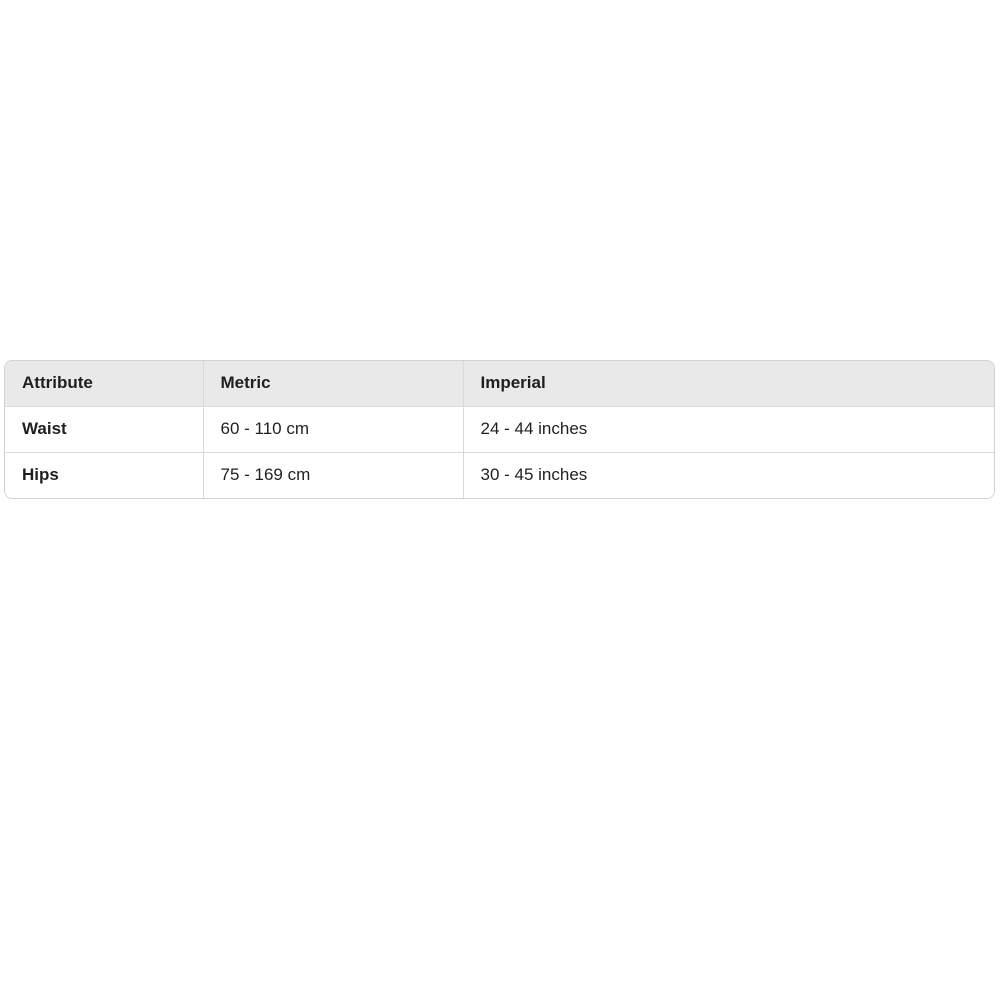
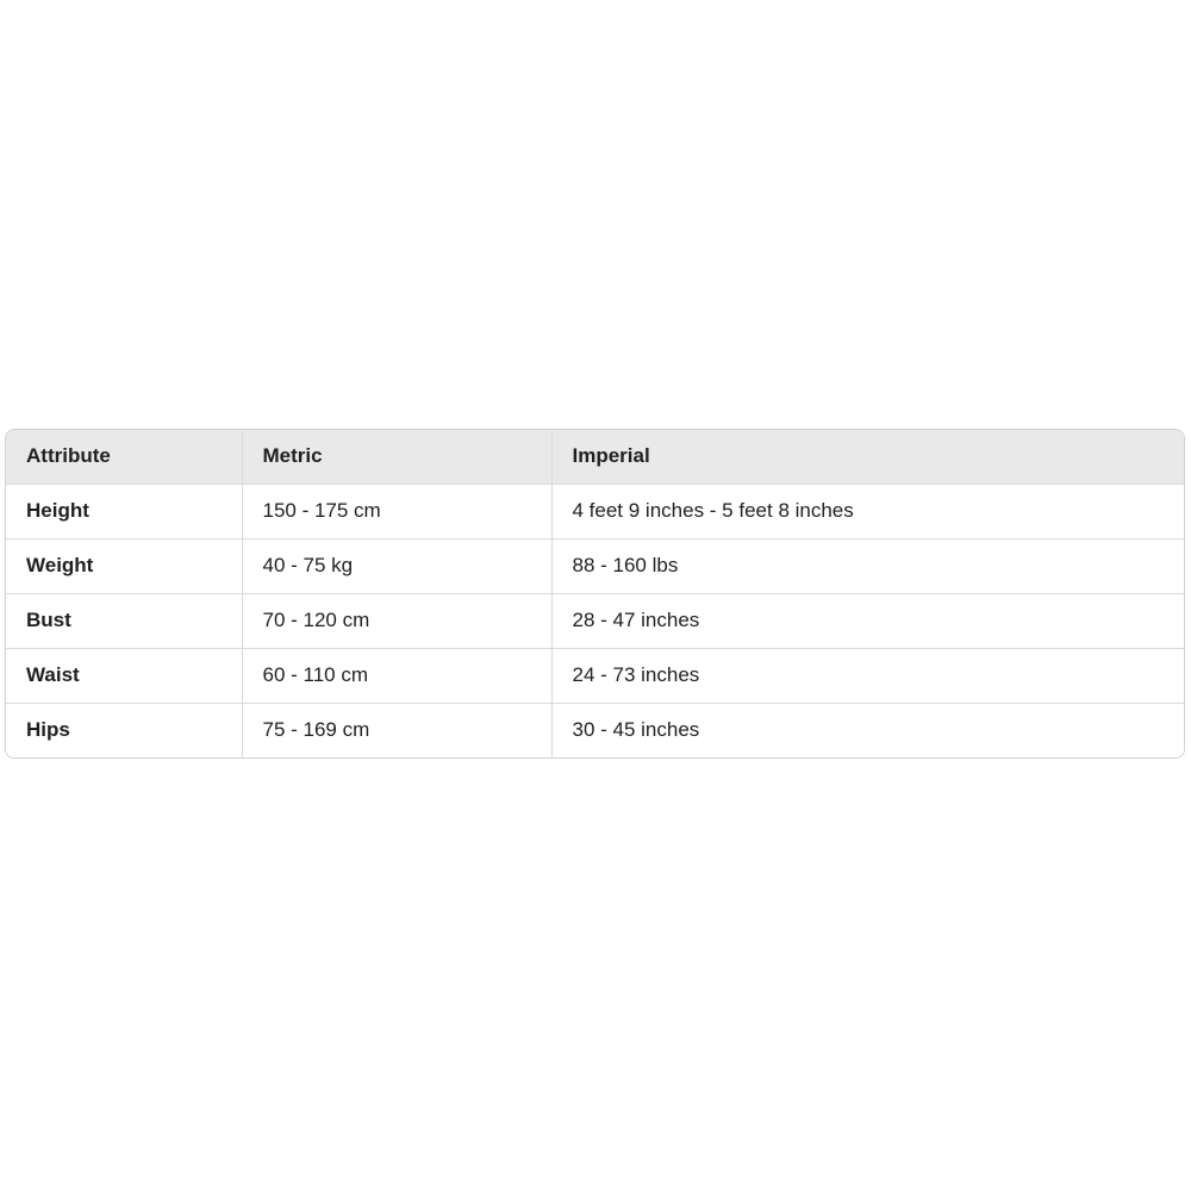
  Attribute	Metric	Imperial
+ Height	150 - 175 cm	4 feet 9 inches - 5 feet 8 inches
+ Weight	40 - 75 kg	88 - 160 lbs
+ Bust	70 - 120 cm	28 - 47 inches
- Waist	60 - 110 cm	24 - 44 inches
+ Waist	60 - 110 cm	24 - 73 inches
  Hips	75 - 169 cm	30 - 45 inches
